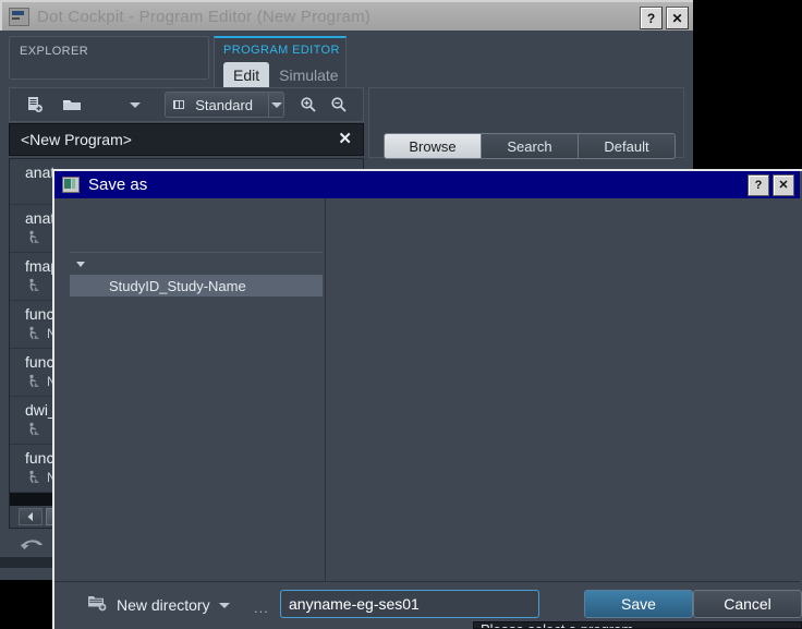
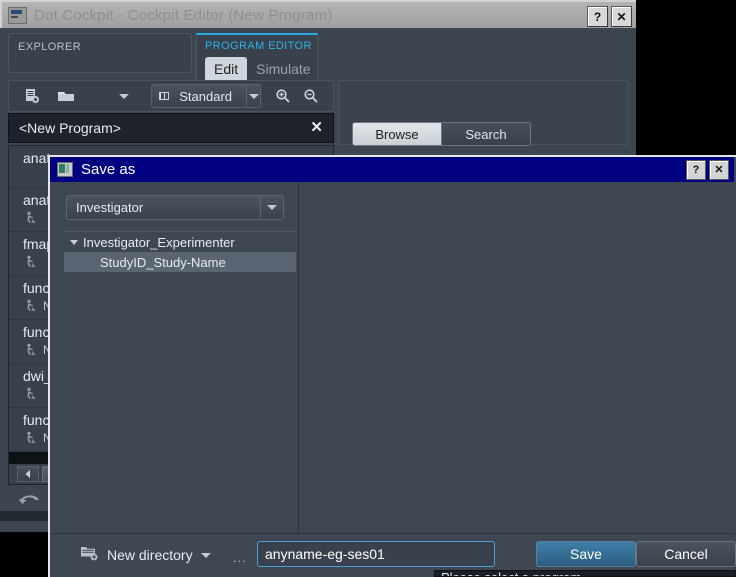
- Dot Cockpit - Program Editor (New Program)
+ Dot Cockpit - Cockpit Editor (New Program)
  ?
  ✕
  EXPLORER
  PROGRAM EDITOR
  Edit
  Simulate
  Standard
  Browse
  Search
- Default
  <New Program>
  ✕
  ana
  ana
  fma
  func
  func
  dwi
  func
  Save as
  ?
  ✕
+ Investigator
+ Investigator_Experimenter
  StudyID_Study-Name
  New directory
  ...
  anyname-eg-ses01
  Save
  Cancel
